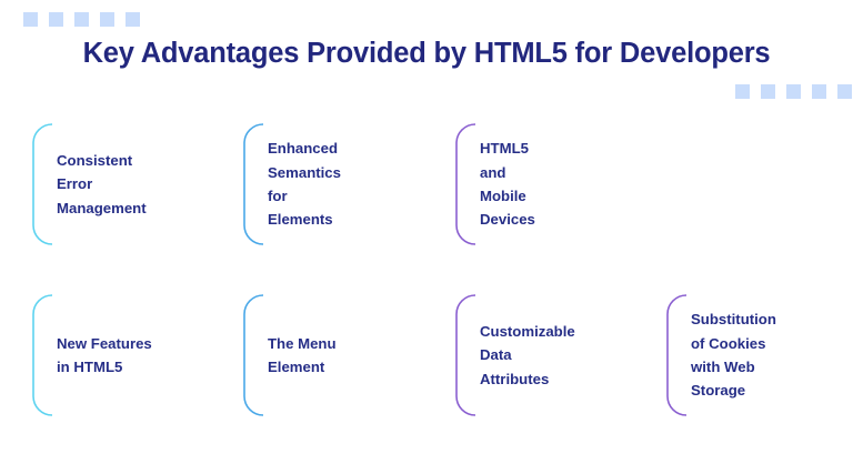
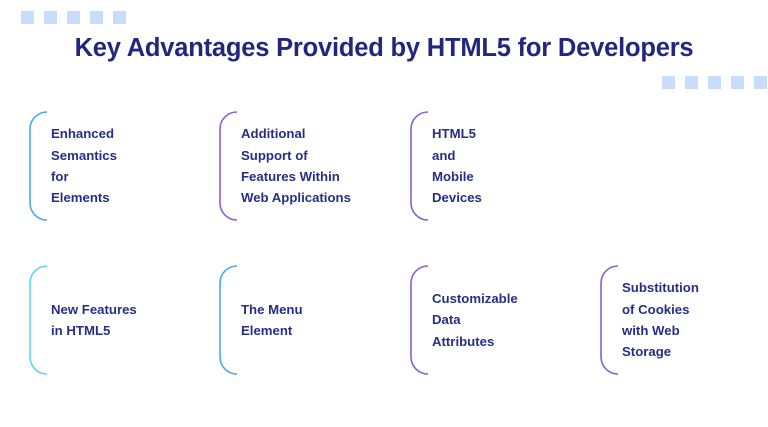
  Key Advantages Provided by HTML5 for Developers
- Consistent
- Error
- Management
  Enhanced
  Semantics
  for
  Elements
+ Additional
+ Support of
+ Features Within
+ Web Applications
  HTML5
  and
  Mobile
  Devices
  New Features
  in HTML5
  The Menu
  Element
  Customizable
  Data
  Attributes
  Substitution
  of Cookies
  with Web
  Storage
